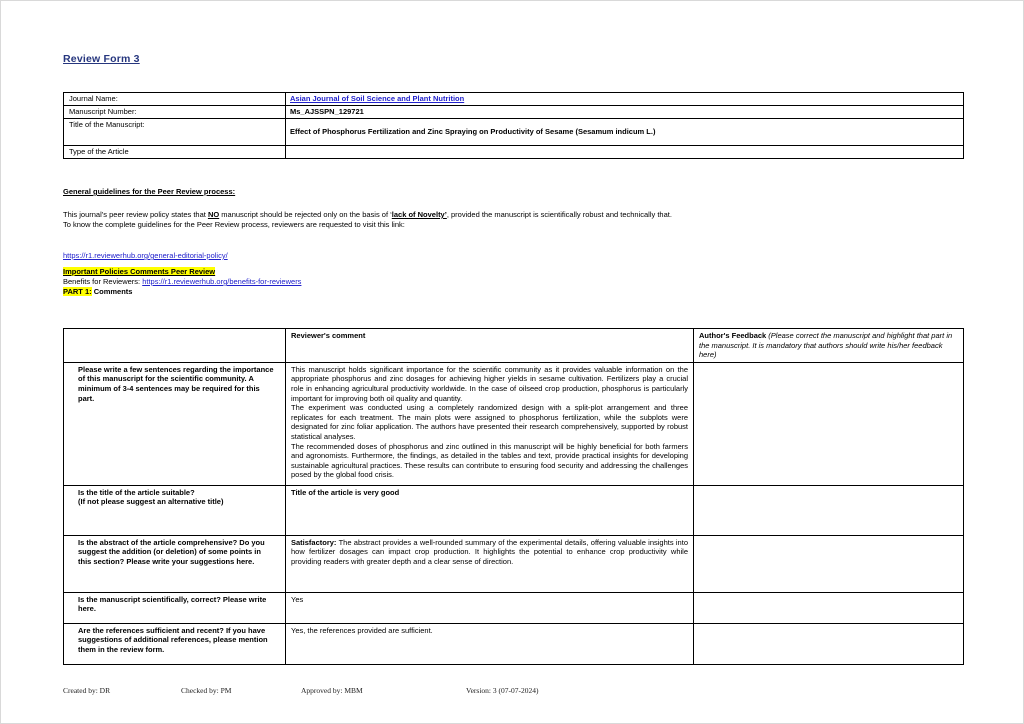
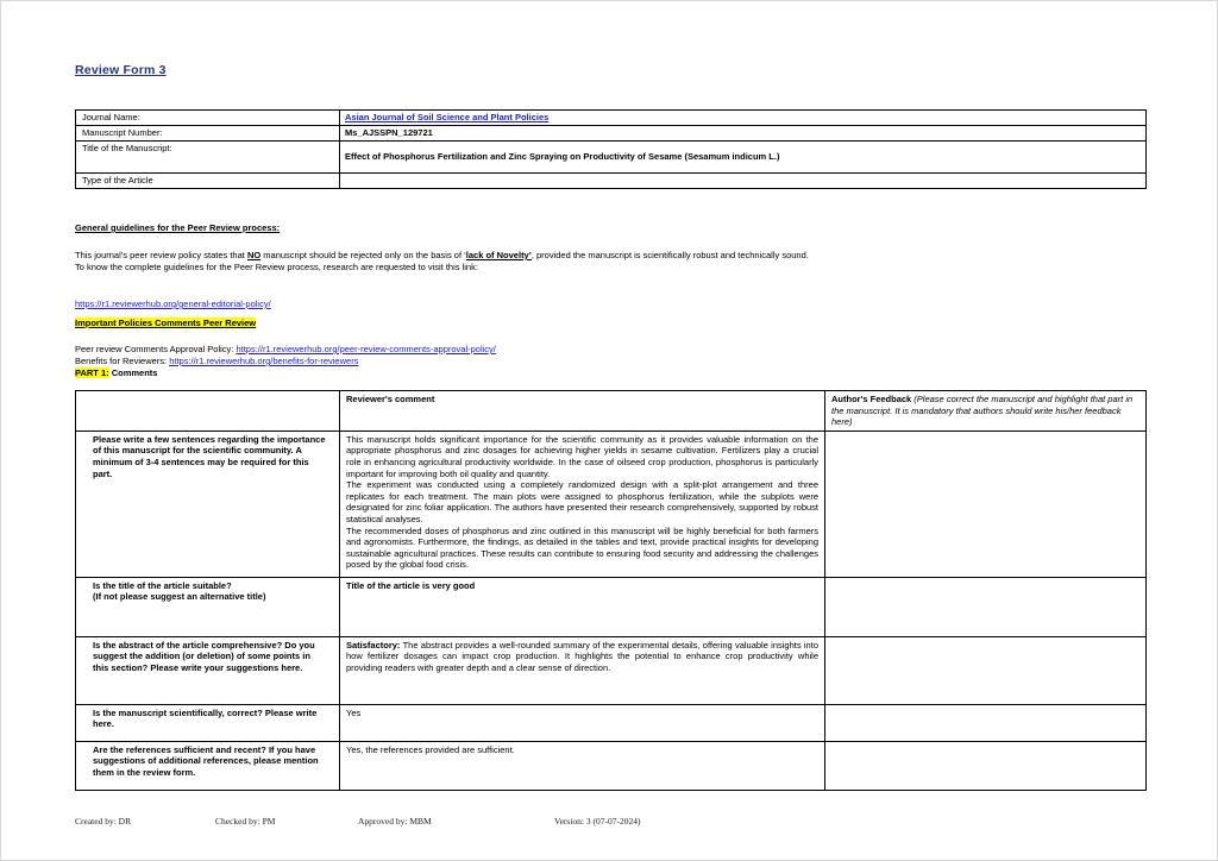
  Review Form 3
- Journal Name:	Asian Journal of Soil Science and Plant Nutrition
+ Journal Name:	Asian Journal of Soil Science and Plant Policies
  Manuscript Number:	Ms_AJSSPN_129721
  Title of the Manuscript:	Effect of Phosphorus Fertilization and Zinc Spraying on Productivity of Sesame (Sesamum indicum L.)
  Type of the Article
  General guidelines for the Peer Review process:
- This journal’s peer review policy states that NO manuscript should be rejected only on the basis of ‘lack of Novelty’, provided the manuscript is scientifically robust and technically that.
+ This journal’s peer review policy states that NO manuscript should be rejected only on the basis of ‘lack of Novelty’, provided the manuscript is scientifically robust and technically sound.
- To know the complete guidelines for the Peer Review process, reviewers are requested to visit this link:
+ To know the complete guidelines for the Peer Review process, research are requested to visit this link:
  https://r1.reviewerhub.org/general-editorial-policy/
  Important Policies Comments Peer Review
+ Peer review Comments Approval Policy: https://r1.reviewerhub.org/peer-review-comments-approval-policy/
  Benefits for Reviewers: https://r1.reviewerhub.org/benefits-for-reviewers
  PART 1: Comments
  	Reviewer's comment	Author's Feedback (Please correct the manuscript and highlight that part in the manuscript. It is mandatory that authors should write his/her feedback here)
  Please write a few sentences regarding the importance of this manuscript for the scientific community. A minimum of 3-4 sentences may be required for this part.	This manuscript holds significant importance for the scientific community as it provides valuable information on the appropriate phosphorus and zinc dosages for achieving higher yields in sesame cultivation. Fertilizers play a crucial role in enhancing agricultural productivity worldwide. In the case of oilseed crop production, phosphorus is particularly important for improving both oil quality and quantity. The experiment was conducted using a completely randomized design with a split-plot arrangement and three replicates for each treatment. The main plots were assigned to phosphorus fertilization, while the subplots were designated for zinc foliar application. The authors have presented their research comprehensively, supported by robust statistical analyses. The recommended doses of phosphorus and zinc outlined in this manuscript will be highly beneficial for both farmers and agronomists. Furthermore, the findings, as detailed in the tables and text, provide practical insights for developing sustainable agricultural practices. These results can contribute to ensuring food security and addressing the challenges posed by the global food crisis.
  Is the title of the article suitable? (If not please suggest an alternative title)	Title of the article is very good
  Is the abstract of the article comprehensive? Do you suggest the addition (or deletion) of some points in this section? Please write your suggestions here.	Satisfactory: The abstract provides a well-rounded summary of the experimental details, offering valuable insights into how fertilizer dosages can impact crop production. It highlights the potential to enhance crop productivity while providing readers with greater depth and a clear sense of direction.
  Is the manuscript scientifically, correct? Please write here.	Yes
  Are the references sufficient and recent? If you have suggestions of additional references, please mention them in the review form.	Yes, the references provided are sufficient.
  Created by: DR
  Checked by: PM
  Approved by: MBM
  Version: 3 (07-07-2024)
